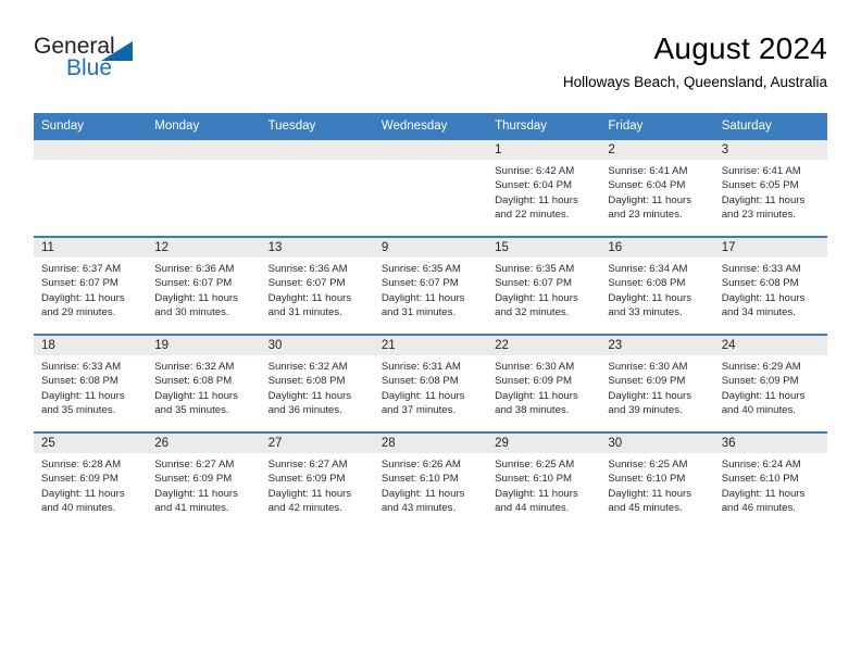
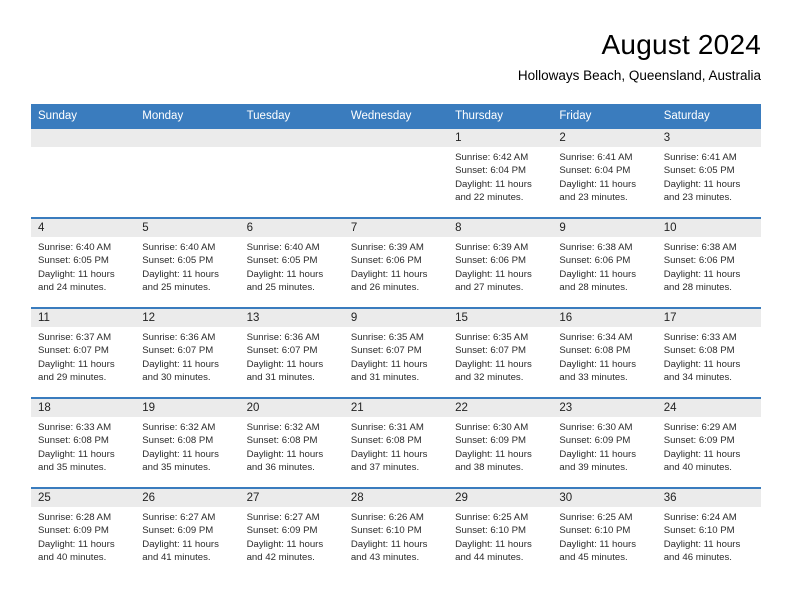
- General
- Blue
  August 2024
  Holloways Beach, Queensland, Australia
  Sunday	Monday	Tuesday	Wednesday	Thursday	Friday	Saturday
  				1Sunrise: 6:42 AMSunset: 6:04 PMDaylight: 11 hoursand 22 minutes.	2Sunrise: 6:41 AMSunset: 6:04 PMDaylight: 11 hoursand 23 minutes.	3Sunrise: 6:41 AMSunset: 6:05 PMDaylight: 11 hoursand 23 minutes.
+ 4Sunrise: 6:40 AMSunset: 6:05 PMDaylight: 11 hoursand 24 minutes.	5Sunrise: 6:40 AMSunset: 6:05 PMDaylight: 11 hoursand 25 minutes.	6Sunrise: 6:40 AMSunset: 6:05 PMDaylight: 11 hoursand 25 minutes.	7Sunrise: 6:39 AMSunset: 6:06 PMDaylight: 11 hoursand 26 minutes.	8Sunrise: 6:39 AMSunset: 6:06 PMDaylight: 11 hoursand 27 minutes.	9Sunrise: 6:38 AMSunset: 6:06 PMDaylight: 11 hoursand 28 minutes.	10Sunrise: 6:38 AMSunset: 6:06 PMDaylight: 11 hoursand 28 minutes.
  11Sunrise: 6:37 AMSunset: 6:07 PMDaylight: 11 hoursand 29 minutes.	12Sunrise: 6:36 AMSunset: 6:07 PMDaylight: 11 hoursand 30 minutes.	13Sunrise: 6:36 AMSunset: 6:07 PMDaylight: 11 hoursand 31 minutes.	9Sunrise: 6:35 AMSunset: 6:07 PMDaylight: 11 hoursand 31 minutes.	15Sunrise: 6:35 AMSunset: 6:07 PMDaylight: 11 hoursand 32 minutes.	16Sunrise: 6:34 AMSunset: 6:08 PMDaylight: 11 hoursand 33 minutes.	17Sunrise: 6:33 AMSunset: 6:08 PMDaylight: 11 hoursand 34 minutes.
- 18Sunrise: 6:33 AMSunset: 6:08 PMDaylight: 11 hoursand 35 minutes.	19Sunrise: 6:32 AMSunset: 6:08 PMDaylight: 11 hoursand 35 minutes.	30Sunrise: 6:32 AMSunset: 6:08 PMDaylight: 11 hoursand 36 minutes.	21Sunrise: 6:31 AMSunset: 6:08 PMDaylight: 11 hoursand 37 minutes.	22Sunrise: 6:30 AMSunset: 6:09 PMDaylight: 11 hoursand 38 minutes.	23Sunrise: 6:30 AMSunset: 6:09 PMDaylight: 11 hoursand 39 minutes.	24Sunrise: 6:29 AMSunset: 6:09 PMDaylight: 11 hoursand 40 minutes.
+ 18Sunrise: 6:33 AMSunset: 6:08 PMDaylight: 11 hoursand 35 minutes.	19Sunrise: 6:32 AMSunset: 6:08 PMDaylight: 11 hoursand 35 minutes.	20Sunrise: 6:32 AMSunset: 6:08 PMDaylight: 11 hoursand 36 minutes.	21Sunrise: 6:31 AMSunset: 6:08 PMDaylight: 11 hoursand 37 minutes.	22Sunrise: 6:30 AMSunset: 6:09 PMDaylight: 11 hoursand 38 minutes.	23Sunrise: 6:30 AMSunset: 6:09 PMDaylight: 11 hoursand 39 minutes.	24Sunrise: 6:29 AMSunset: 6:09 PMDaylight: 11 hoursand 40 minutes.
  25Sunrise: 6:28 AMSunset: 6:09 PMDaylight: 11 hoursand 40 minutes.	26Sunrise: 6:27 AMSunset: 6:09 PMDaylight: 11 hoursand 41 minutes.	27Sunrise: 6:27 AMSunset: 6:09 PMDaylight: 11 hoursand 42 minutes.	28Sunrise: 6:26 AMSunset: 6:10 PMDaylight: 11 hoursand 43 minutes.	29Sunrise: 6:25 AMSunset: 6:10 PMDaylight: 11 hoursand 44 minutes.	30Sunrise: 6:25 AMSunset: 6:10 PMDaylight: 11 hoursand 45 minutes.	36Sunrise: 6:24 AMSunset: 6:10 PMDaylight: 11 hoursand 46 minutes.
